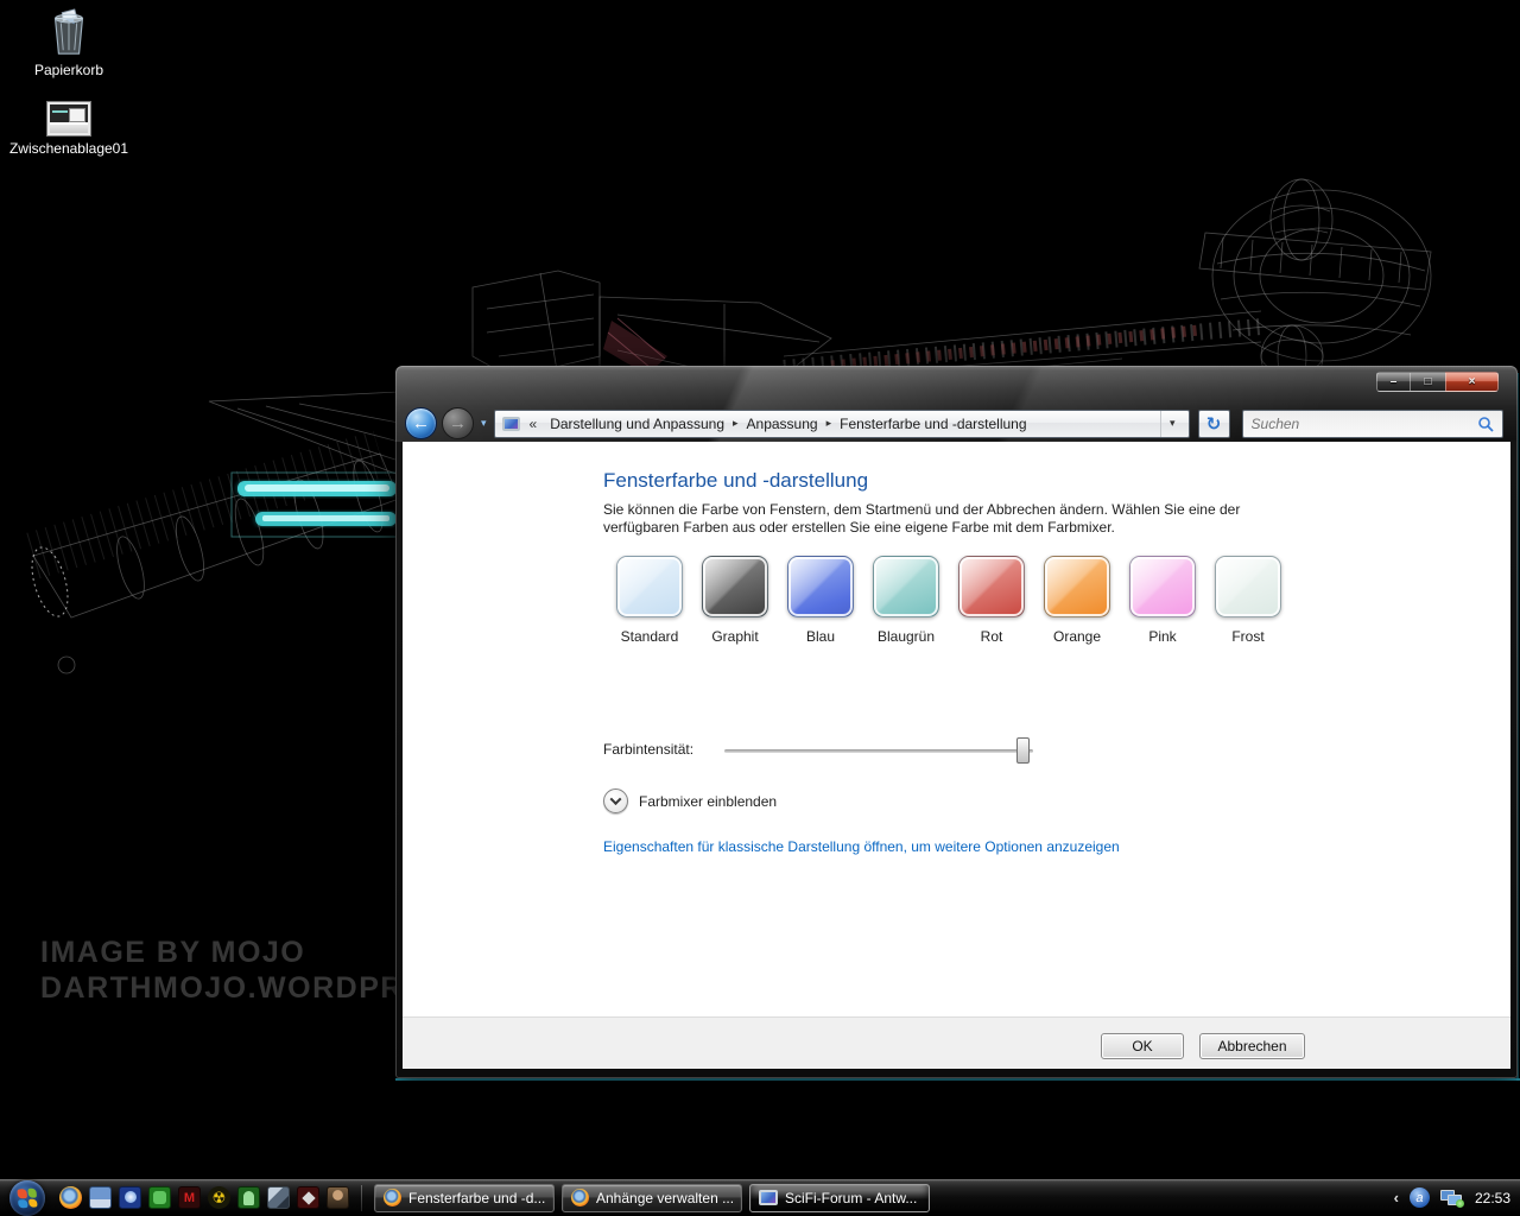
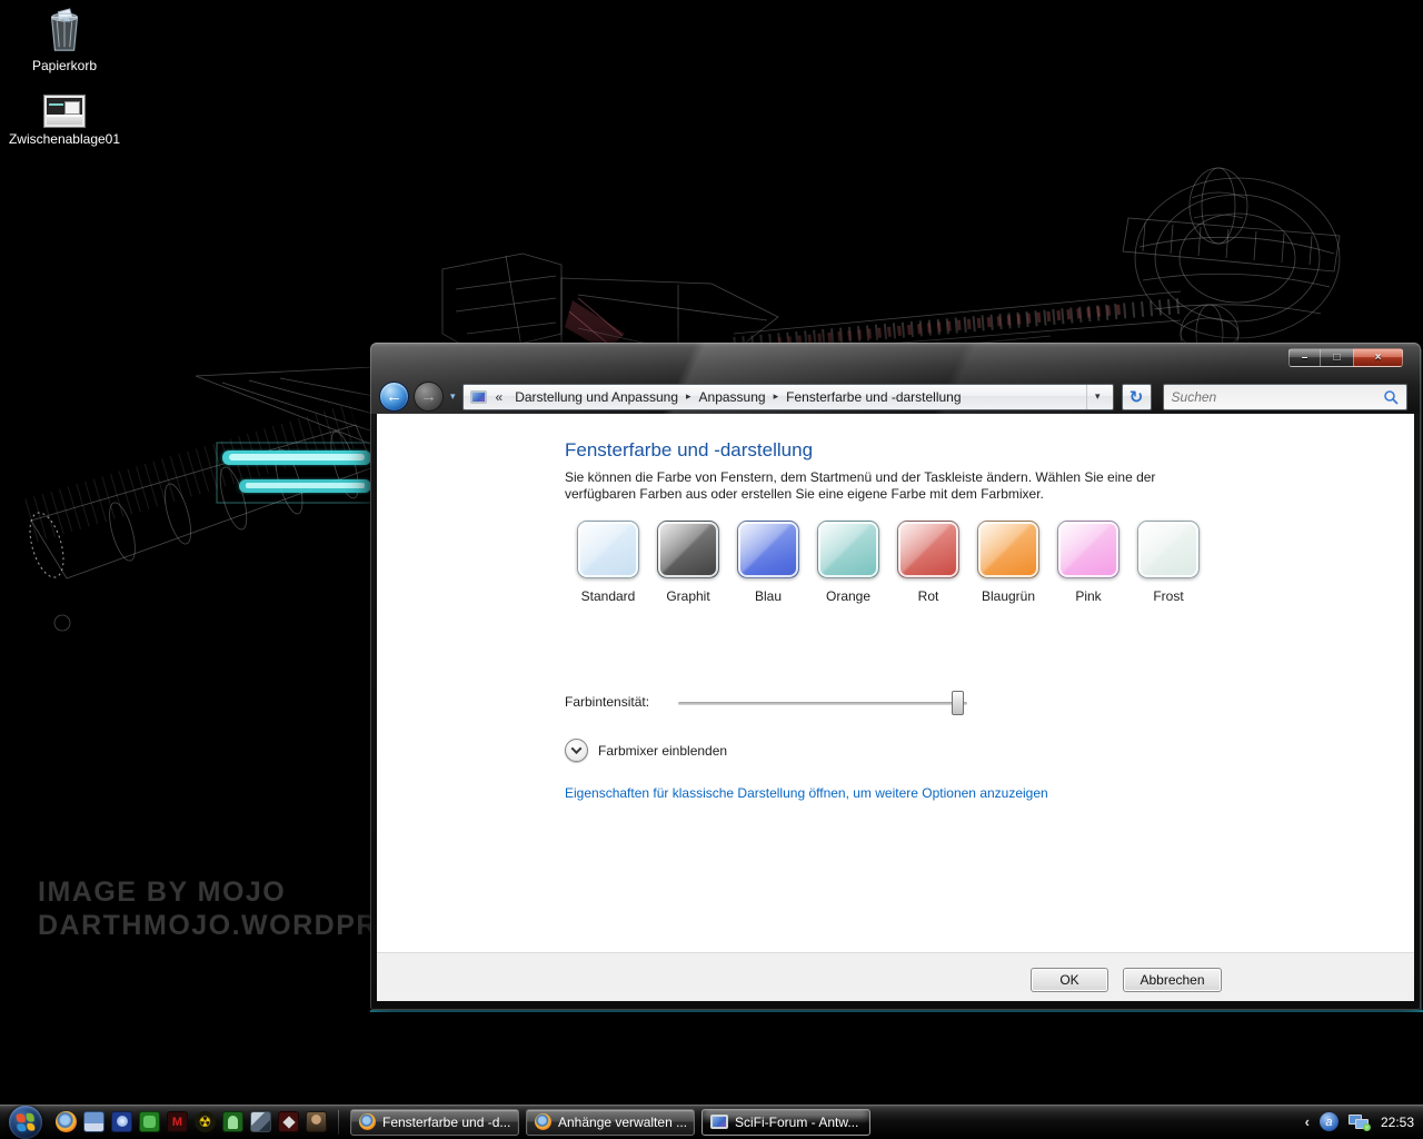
  IMAGE BY MOJO
  Papierkorb
  Zwischenablage01
  –
  □
  ×
  ←
  →
  ▾
  «
  Darstellung und Anpassung
  ▸
  Anpassung
  ▸
  Fensterfarbe und -darstellung
  ▾
  ↻
  Suchen
  Fensterfarbe und -darstellung
- Sie können die Farbe von Fenstern, dem Startmenü und der Abbrechen ändern. Wählen Sie eine der verfügbaren Farben aus oder erstellen Sie eine eigene Farbe mit dem Farbmixer.
+ Sie können die Farbe von Fenstern, dem Startmenü und der Taskleiste ändern. Wählen Sie eine der verfügbaren Farben aus oder erstellen Sie eine eigene Farbe mit dem Farbmixer.
  Standard
  Graphit
  Blau
- Blaugrün
+ Orange
  Rot
- Orange
+ Blaugrün
  Pink
  Frost
  Farbintensität:
  Farbmixer einblenden
  Eigenschaften für klassische Darstellung öffnen, um weitere Optionen anzuzeigen
  OK
  Abbrechen
  M
  ☢
  Fensterfarbe und -d...
  Anhänge verwalten ...
  SciFi-Forum - Antw...
  ‹
  a
  22:53
